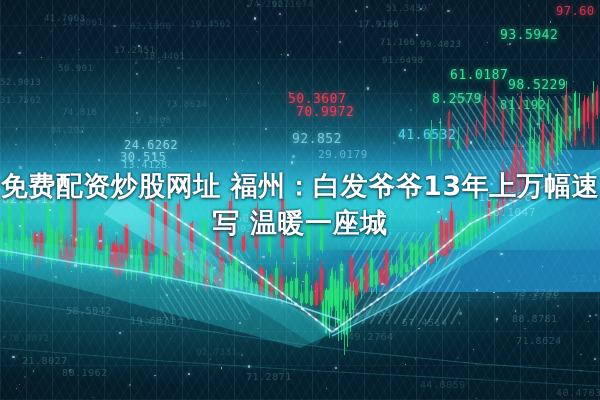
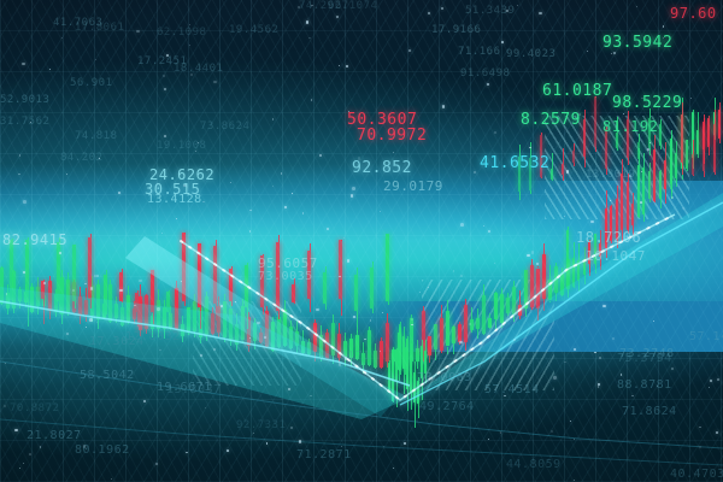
- 免费配资炒股网址 福州：白发爷爷13年上万幅速
- 写 温暖一座城
